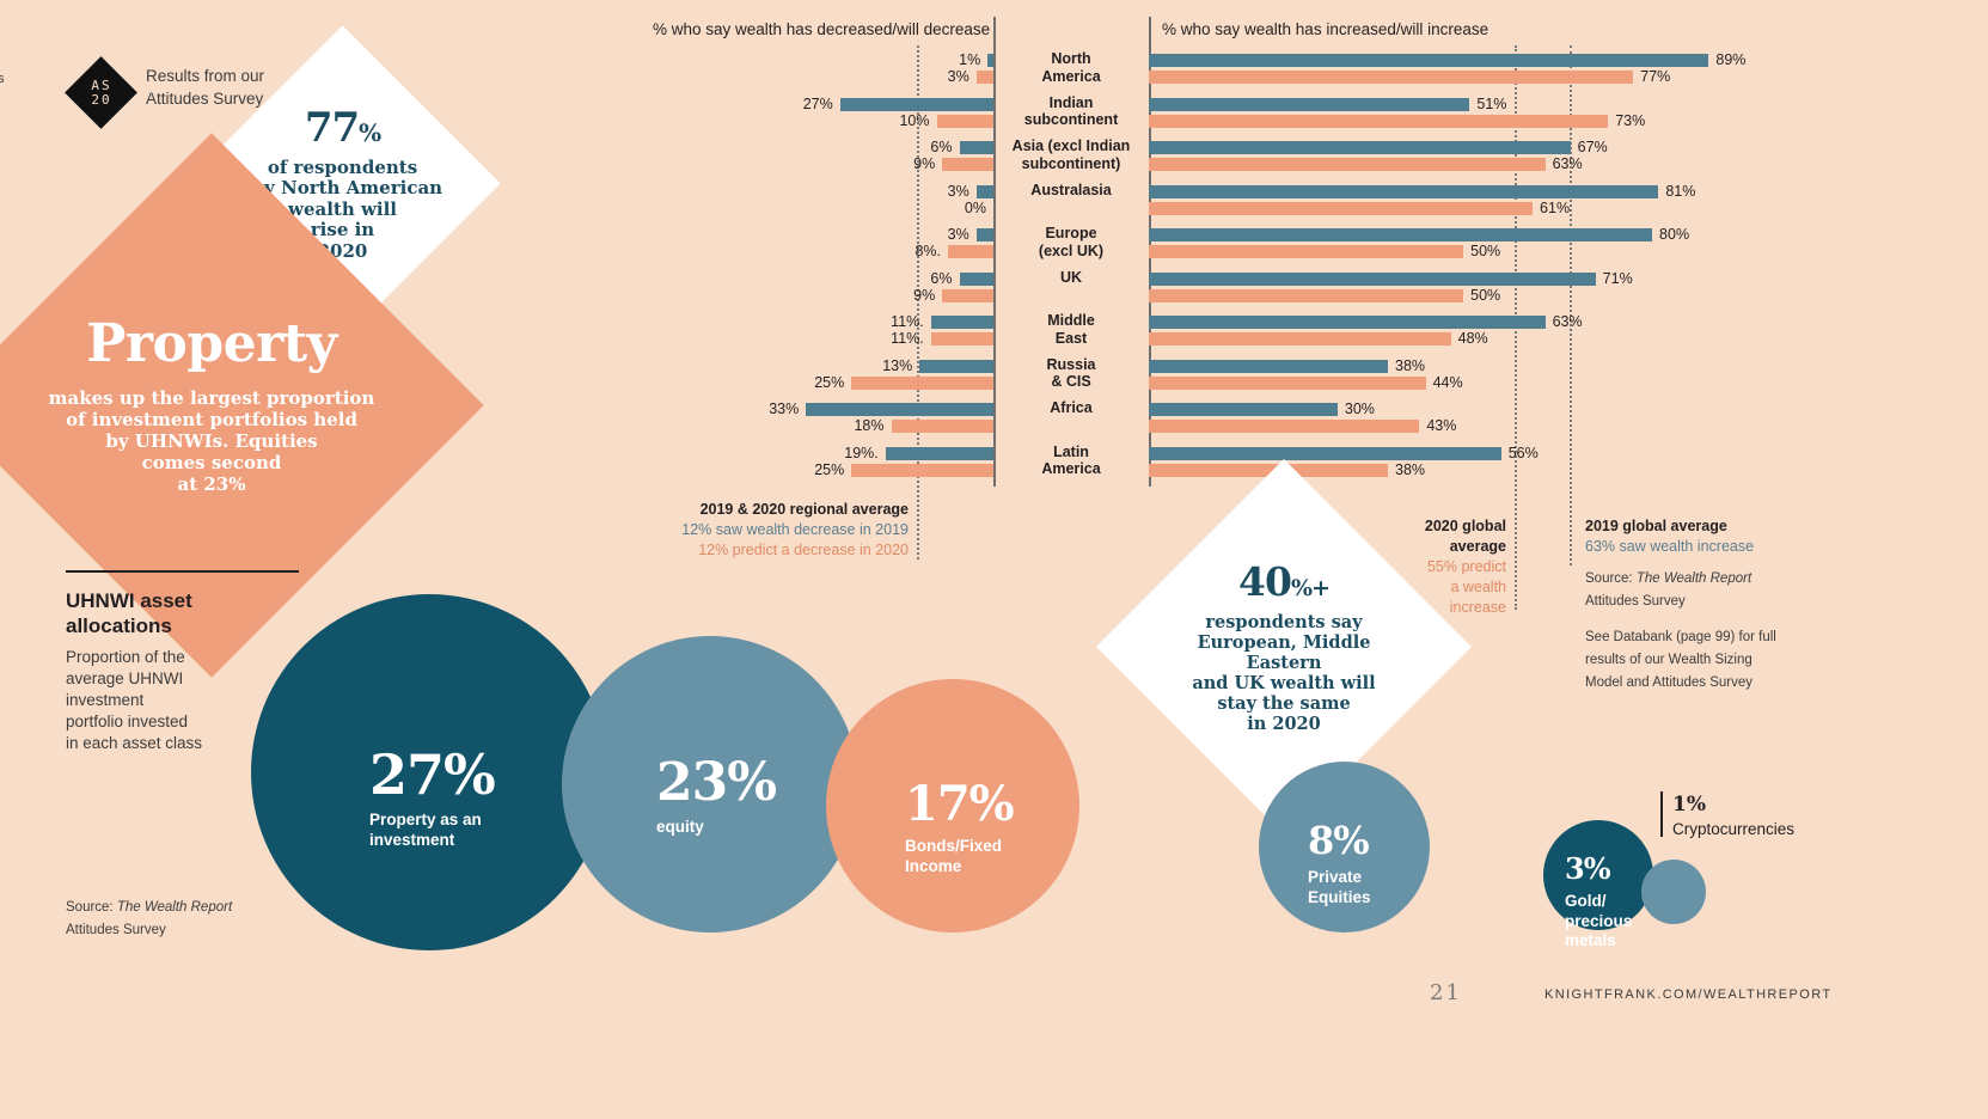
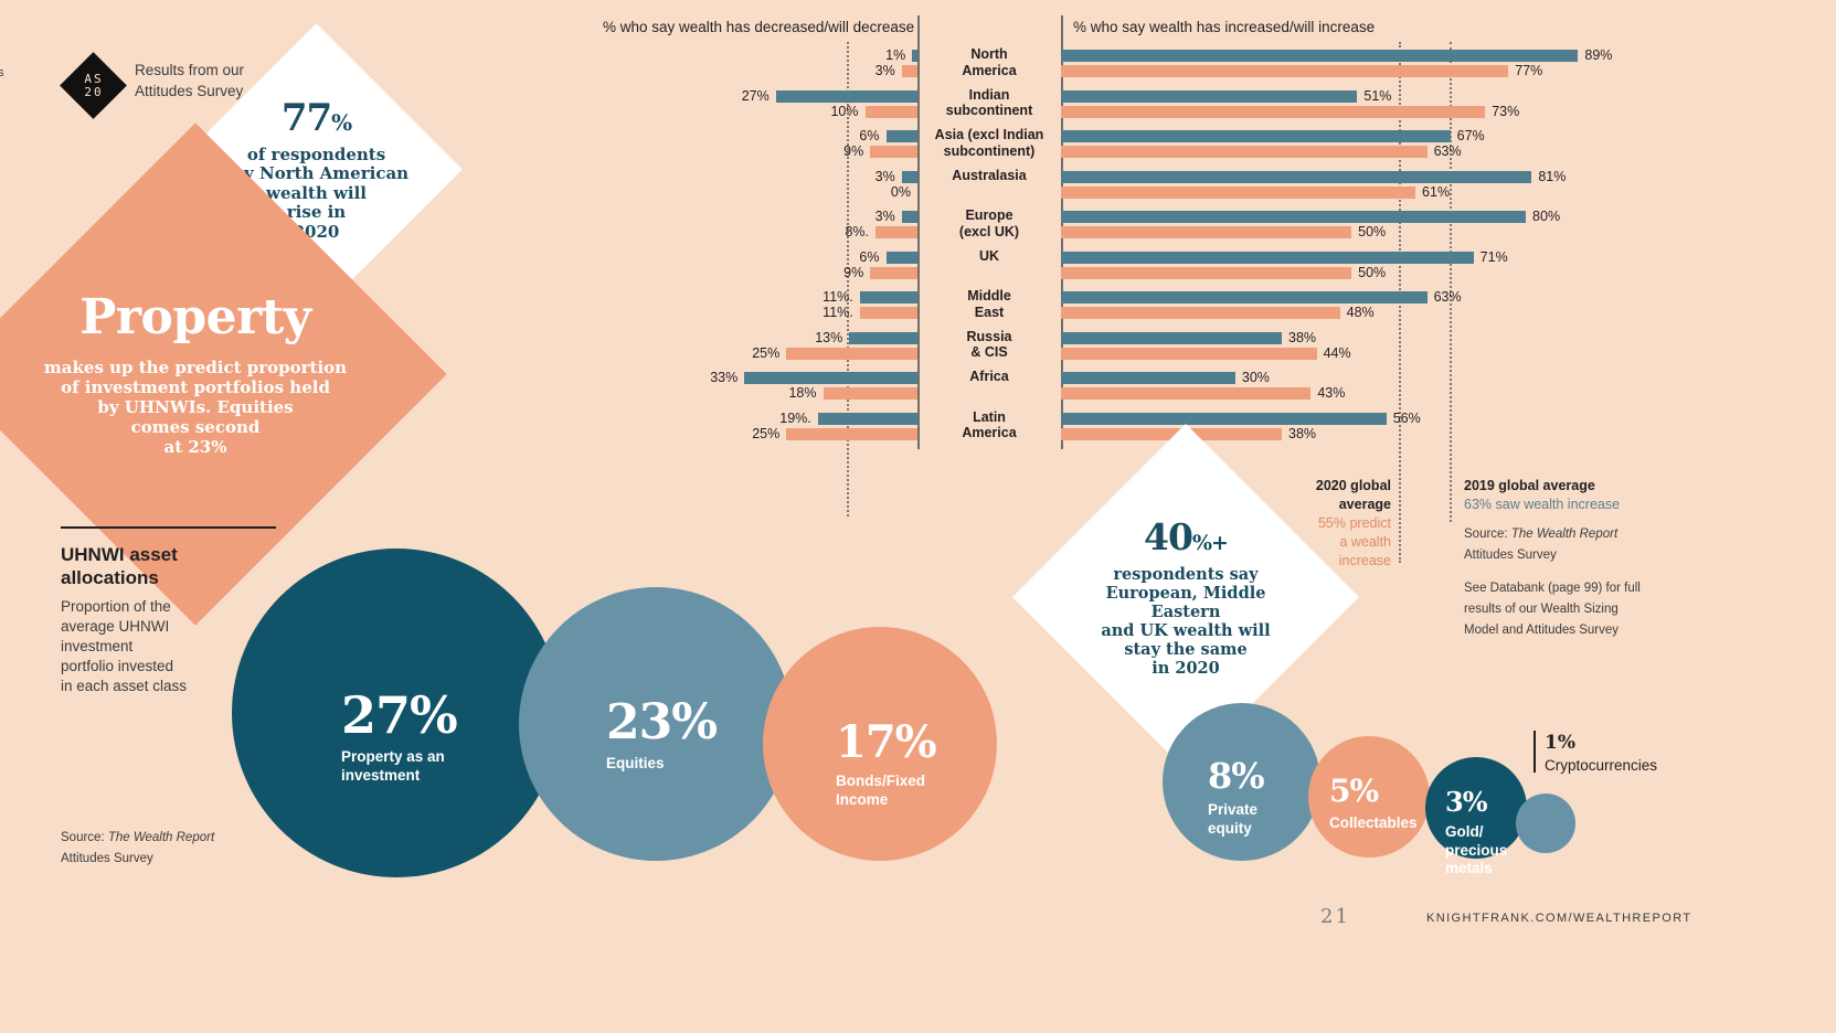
  s
  AS
  20
  Results from our
  Attitudes Survey
  77%
  of respondents
  y North American
  wealth will
  rise in
  020
  Property
- makes up the largest proportion
+ makes up the predict proportion
  of investment portfolios held
  by UHNWIs. Equities
  comes second
  at 23%
  % who say wealth has decreased/will decrease
  % who say wealth has increased/will increase
  1%
  3%
  North
  America
  89%
  77%
  27%
  10%
  Indian
  subcontinent
  51%
  73%
  6%
  9%
  Asia (excl Indian
  subcontinent)
  67%
  63%
  3%
  0%
  Australasia
  81%
  61%
  3%
  8%.
  Europe
  (excl UK)
  80%
  50%
  6%
  9%
  UK
  71%
  50%
  11%.
  11%.
  Middle
  East
  63%
  48%
  13%
  25%
  Russia
  & CIS
  38%
  44%
  33%
  18%
  Africa
  30%
  43%
  19%.
  25%
  Latin
  America
  56%
  38%
- 2019 & 2020 regional average
- 12% saw wealth decrease in 2019
- 12% predict a decrease in 2020
  2020 global
  average
  55% predict
  a wealth
  increase
  2019 global average
  63% saw wealth increase
  Source: The Wealth Report
  Attitudes Survey
  See Databank (page 99) for full
  results of our Wealth Sizing
  Model and Attitudes Survey
  40%+
  respondents say
  European, Middle Eastern
  and UK wealth will
  stay the same
  in 2020
  UHNWI asset
  allocations
  Proportion of the
  average UHNWI
  investment
  portfolio invested
  in each asset class
  Source: The Wealth Report
  Attitudes Survey
  27%
  Property as an
  investment
  23%
- equity
+ Equities
  17%
  Bonds/Fixed
  Income
  8%
  Private
- Equities
+ equity
+ 5%
+ Collectables
  3%
  Gold/
  precious
  metals
  1%
  Cryptocurrencies
  21
  KNIGHTFRANK.COM/WEALTHREPORT
